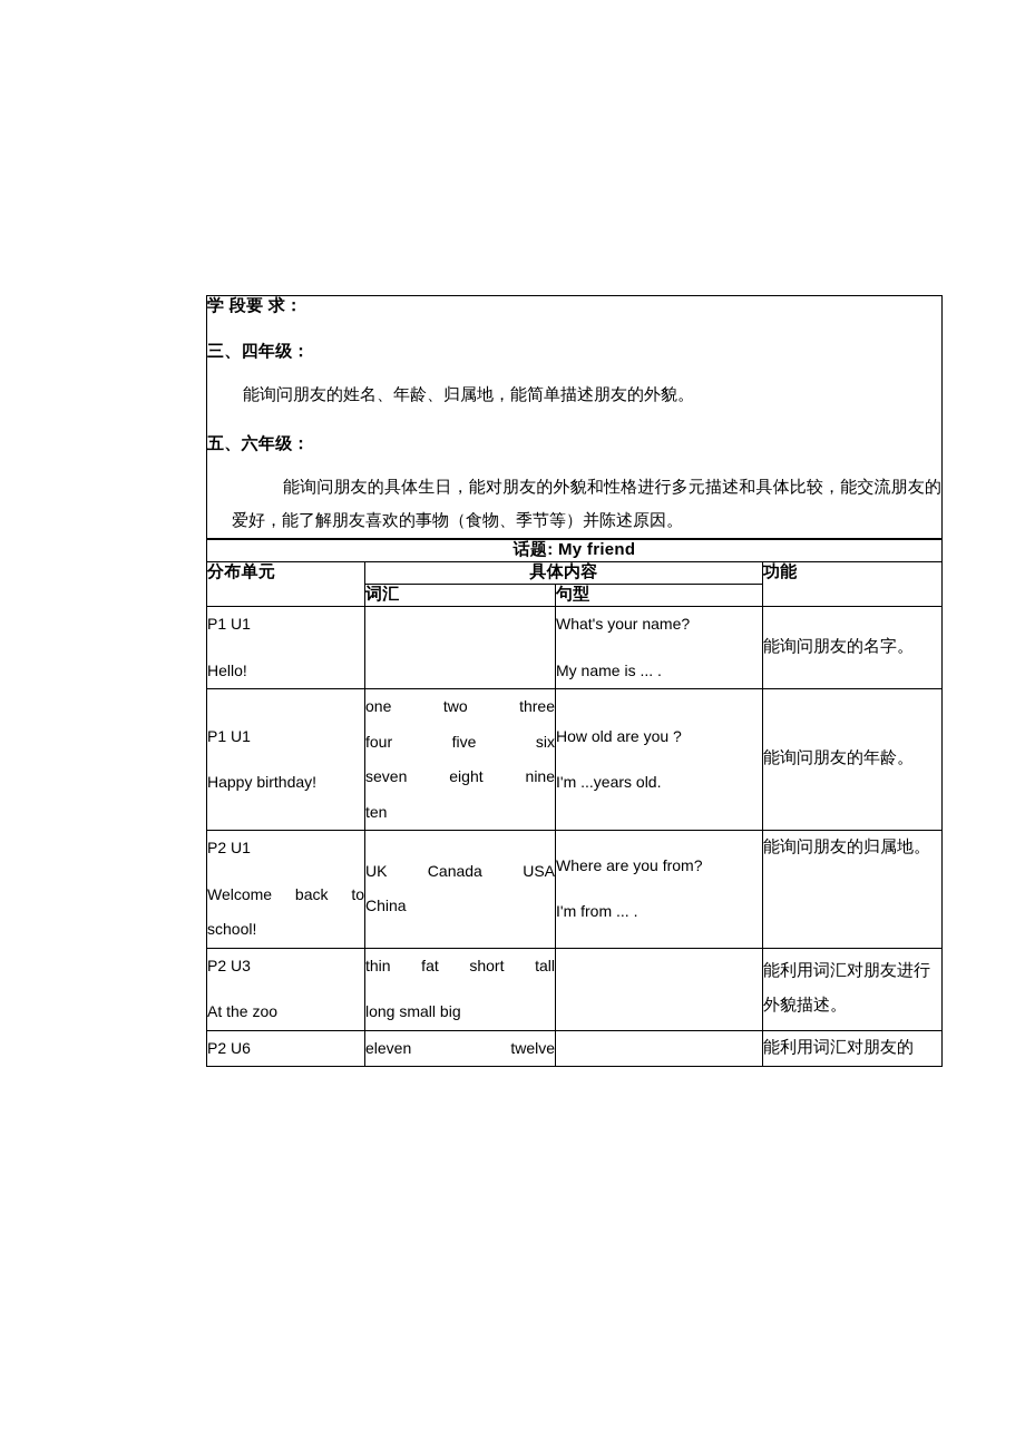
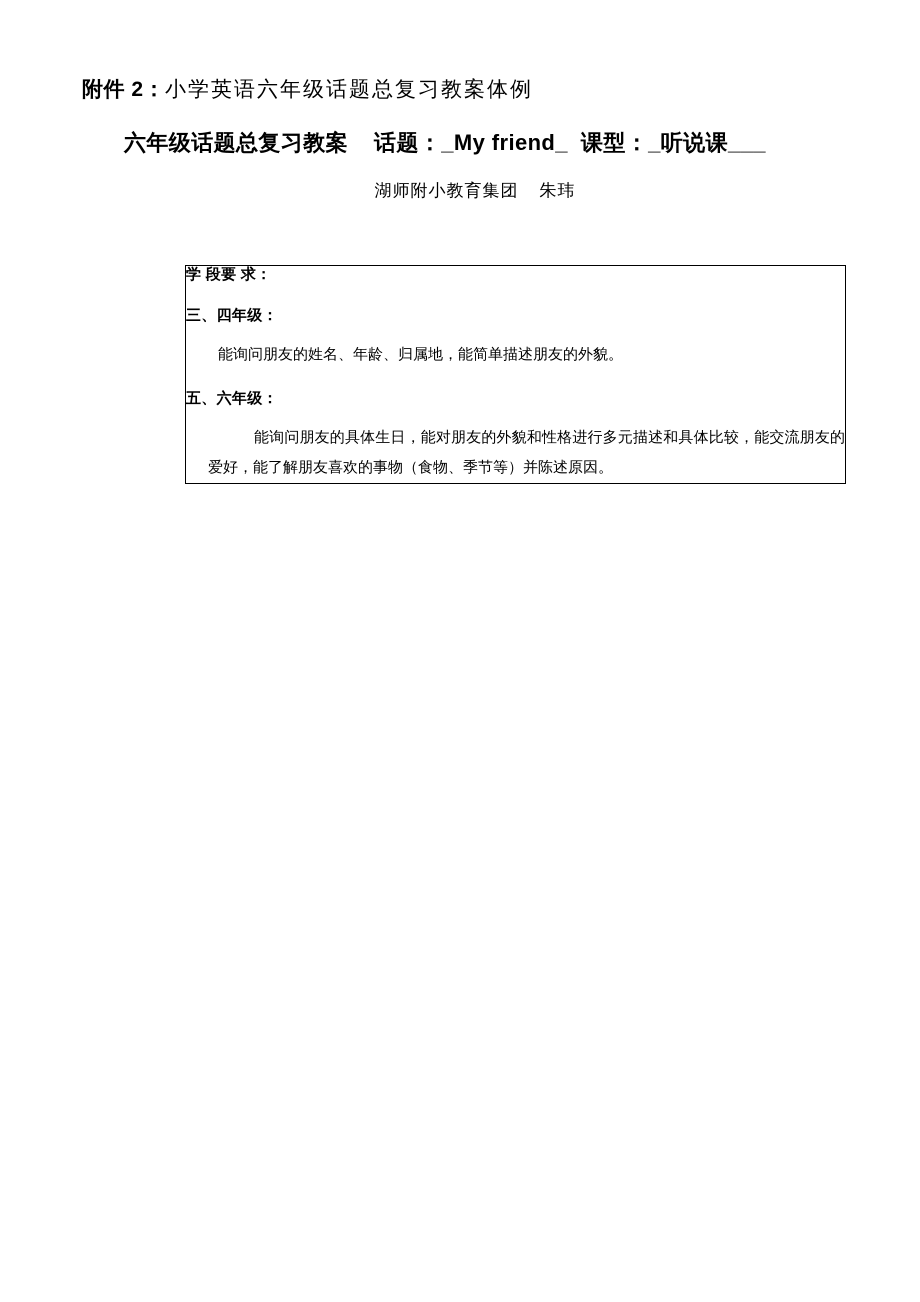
+ 附件 2：小学英语六年级话题总复习教案体例
+ 六年级话题总复习教案 话题：_My friend_ 课型：_听说课___
+ 湖师附小教育集团 朱玮
  学 段要 求： 三、四年级： 能询问朋友的姓名、年龄、归属地，能简单描述朋友的外貌。 五、六年级： 能询问朋友的具体生日，能对朋友的外貌和性格进行多元描述和具体比较，能交流朋友的爱好，能了解朋友喜欢的事物（食物、季节等）并陈述原因。
- 话题: My friend
- 分布单元	具体内容	功能
- 词汇	句型
- P1 U1 Hello!		What's your name? My name is ... .	能询问朋友的名字。
- P1 U1 Happy birthday!	one two three four five six seven eight nine ten	How old are you ? I'm ...years old.	能询问朋友的年龄。
- P2 U1 Welcome back to school!	UK Canada USA China	Where are you from? I'm from ... .	能询问朋友的归属地。
- P2 U3 At the zoo	thin fat short tall long small big		能利用词汇对朋友进行外貌描述。
- P2 U6	eleven twelve		能利用词汇对朋友的
